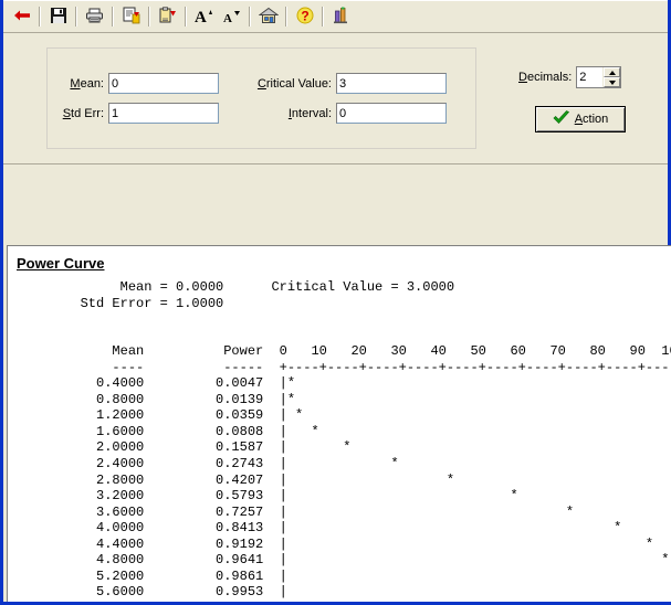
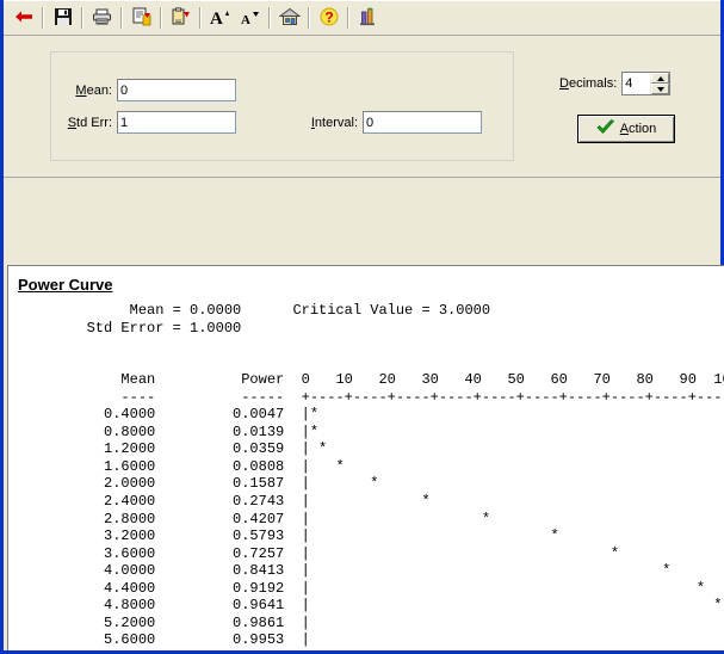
  A
  A
  ?
  Mean:
  0
  Std Err:
  1
- Critical Value:
- 3
  Interval:
  0
  Decimals:
- 2
+ 4
  Action
  Power Curve
  Mean = 0.0000 Critical Value = 3.0000
  Std Error = 1.0000
  Mean Power 0 10 20 30 40 50 60 70 80 90 1
  ---- ----- +----+----+----+----+----+----+----+----+----+---
  0.4000 0.0047 |*
  0.8000 0.0139 |*
  1.2000 0.0359 | *
  1.6000 0.0808 | *
  2.0000 0.1587 | *
  2.4000 0.2743 | *
  2.8000 0.4207 | *
  3.2000 0.5793 | *
  3.6000 0.7257 | *
  4.0000 0.8413 | *
  4.4000 0.9192 | *
  4.8000 0.9641 | *
  5.2000 0.9861 |
  5.6000 0.9953 |
